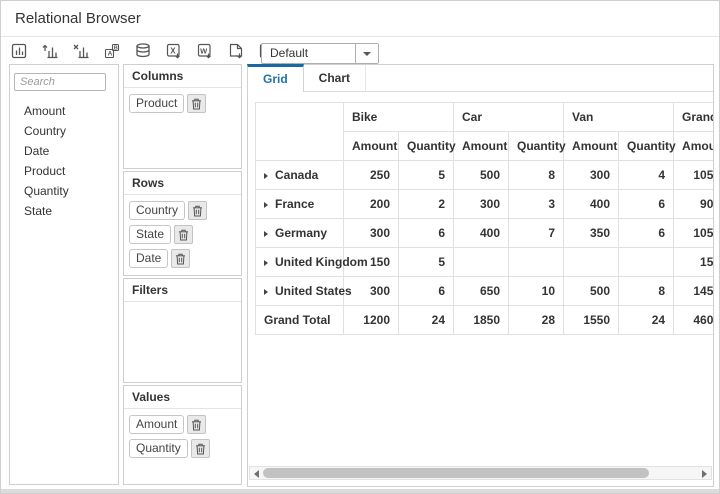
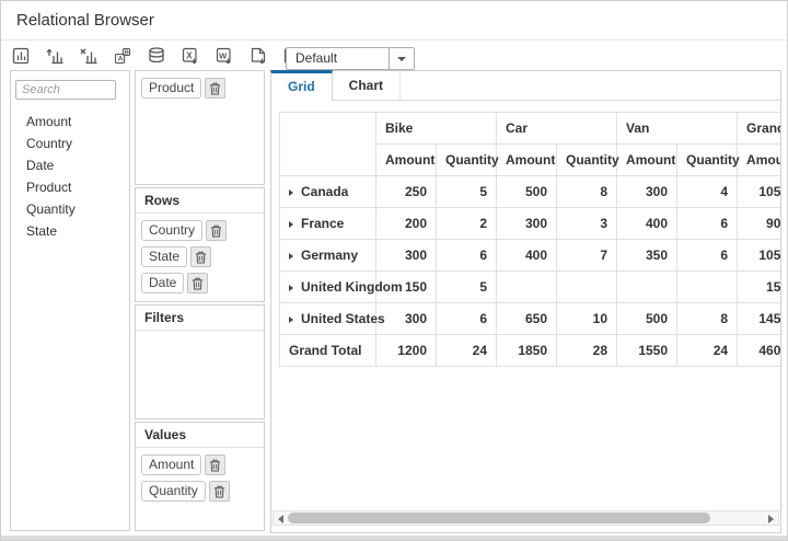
  Relational Browser
  X
  W
  Default
  Search
  Amount
  Country
  Date
  Product
  Quantity
  State
- Columns
  Product
  Rows
  Country
  State
  Date
  Filters
  Values
  Amount
  Quantity
  Grid
  Chart
  	Bike	Car	Van	Gran
  Amount	Quantity	Amount	Quantity	Amount	Quantity	Amou
  Canada	250	5	500	8	300	4	105
  France	200	2	300	3	400	6	90
  Germany	300	6	400	7	350	6	105
  United Kingdom	150	5					15
  United States	300	6	650	10	500	8	145
  Grand Total	1200	24	1850	28	1550	24	460
